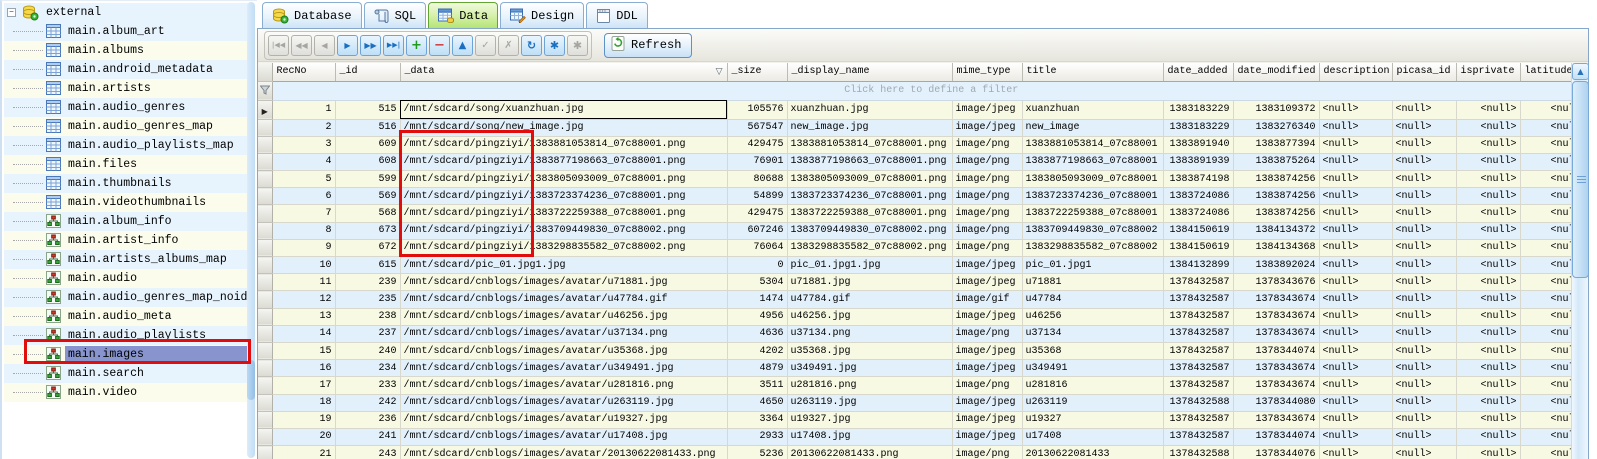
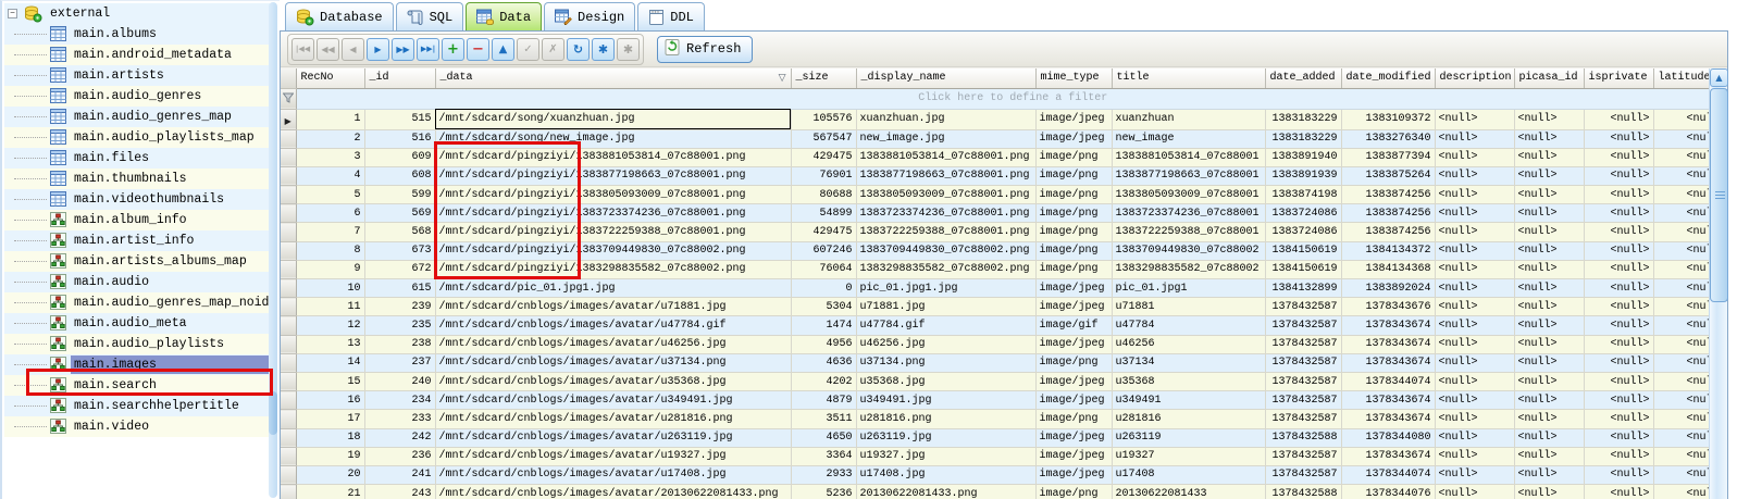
  −
  external
- main.album_art
  main.albums
  main.android_metadata
  main.artists
  main.audio_genres
  main.audio_genres_map
  main.audio_playlists_map
  main.files
  main.thumbnails
  main.videothumbnails
  main.album_info
  main.artist_info
  main.artists_albums_map
  main.audio
  main.audio_genres_map_noid
  main.audio_meta
  main.audio_playlists
  main.images
  main.search
+ main.searchhelpertitle
  main.video
  Database
  SQL
  Data
  Design
  DDL
  |◀◀
  ◀◀
  ◀
  ▶
  ▶▶
  ▶▶|
  +
  −
  ▲
  ✓
  ✗
  ↻
  ✱
  ✱
  Refresh
  	RecNo	_id	_data ▽	_size	_display_name	mime_type	title	date_added	date_modified	description	picasa_id	isprivate	latitude
  	Click here to define a filter
  ▶	1	515	/mnt/sdcard/song/xuanzhuan.jpg	105576	xuanzhuan.jpg	image/jpeg	xuanzhuan	1383183229	1383109372	<null>	<null>	<null>	<nu
  	2	516	/mnt/sdcard/song/new_image.jpg	567547	new_image.jpg	image/jpeg	new_image	1383183229	1383276340	<null>	<null>	<null>	<nu
  	3	609	/mnt/sdcard/pingziyi/1383881053814_07c88001.png	429475	1383881053814_07c88001.png	image/png	1383881053814_07c88001	1383891940	1383877394	<null>	<null>	<null>	<nu
  	4	608	/mnt/sdcard/pingziyi/1383877198663_07c88001.png	76901	1383877198663_07c88001.png	image/png	1383877198663_07c88001	1383891939	1383875264	<null>	<null>	<null>	<nu
  	5	599	/mnt/sdcard/pingziyi/1383805093009_07c88001.png	80688	1383805093009_07c88001.png	image/png	1383805093009_07c88001	1383874198	1383874256	<null>	<null>	<null>	<nu
  	6	569	/mnt/sdcard/pingziyi/1383723374236_07c88001.png	54899	1383723374236_07c88001.png	image/png	1383723374236_07c88001	1383724086	1383874256	<null>	<null>	<null>	<nu
  	7	568	/mnt/sdcard/pingziyi/1383722259388_07c88001.png	429475	1383722259388_07c88001.png	image/png	1383722259388_07c88001	1383724086	1383874256	<null>	<null>	<null>	<nu
  	8	673	/mnt/sdcard/pingziyi/1383709449830_07c88002.png	607246	1383709449830_07c88002.png	image/png	1383709449830_07c88002	1384150619	1384134372	<null>	<null>	<null>	<nu
  	9	672	/mnt/sdcard/pingziyi/1383298835582_07c88002.png	76064	1383298835582_07c88002.png	image/png	1383298835582_07c88002	1384150619	1384134368	<null>	<null>	<null>	<nu
  	10	615	/mnt/sdcard/pic_01.jpg1.jpg	0	pic_01.jpg1.jpg	image/jpeg	pic_01.jpg1	1384132899	1383892024	<null>	<null>	<null>	<nu
  	11	239	/mnt/sdcard/cnblogs/images/avatar/u71881.jpg	5304	u71881.jpg	image/jpeg	u71881	1378432587	1378343676	<null>	<null>	<null>	<nu
  	12	235	/mnt/sdcard/cnblogs/images/avatar/u47784.gif	1474	u47784.gif	image/gif	u47784	1378432587	1378343674	<null>	<null>	<null>	<nu
  	13	238	/mnt/sdcard/cnblogs/images/avatar/u46256.jpg	4956	u46256.jpg	image/jpeg	u46256	1378432587	1378343674	<null>	<null>	<null>	<nu
  	14	237	/mnt/sdcard/cnblogs/images/avatar/u37134.png	4636	u37134.png	image/png	u37134	1378432587	1378343674	<null>	<null>	<null>	<nu
  	15	240	/mnt/sdcard/cnblogs/images/avatar/u35368.jpg	4202	u35368.jpg	image/jpeg	u35368	1378432587	1378344074	<null>	<null>	<null>	<nu
  	16	234	/mnt/sdcard/cnblogs/images/avatar/u349491.jpg	4879	u349491.jpg	image/jpeg	u349491	1378432587	1378343674	<null>	<null>	<null>	<nu
  	17	233	/mnt/sdcard/cnblogs/images/avatar/u281816.png	3511	u281816.png	image/png	u281816	1378432587	1378343674	<null>	<null>	<null>	<nu
  	18	242	/mnt/sdcard/cnblogs/images/avatar/u263119.jpg	4650	u263119.jpg	image/jpeg	u263119	1378432588	1378344080	<null>	<null>	<null>	<nu
  	19	236	/mnt/sdcard/cnblogs/images/avatar/u19327.jpg	3364	u19327.jpg	image/jpeg	u19327	1378432587	1378343674	<null>	<null>	<null>	<nu
  	20	241	/mnt/sdcard/cnblogs/images/avatar/u17408.jpg	2933	u17408.jpg	image/jpeg	u17408	1378432587	1378344074	<null>	<null>	<null>	<nu
  	21	243	/mnt/sdcard/cnblogs/images/avatar/20130622081433.png	5236	20130622081433.png	image/png	20130622081433	1378432588	1378344076	<null>	<null>	<null>	<nu
  ▲
